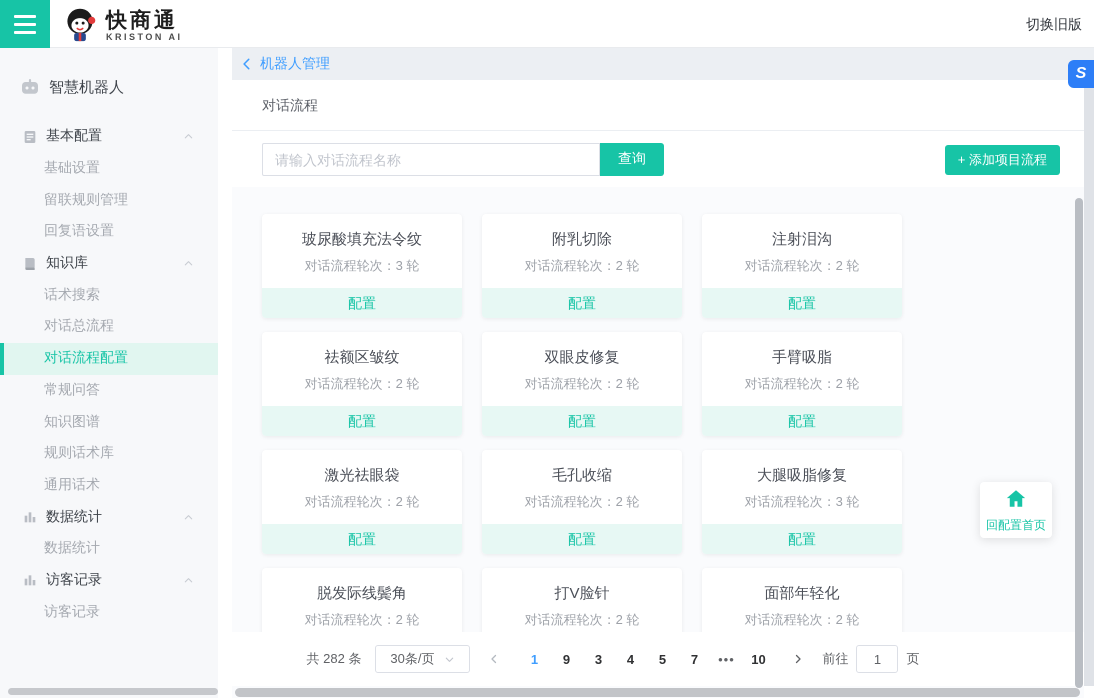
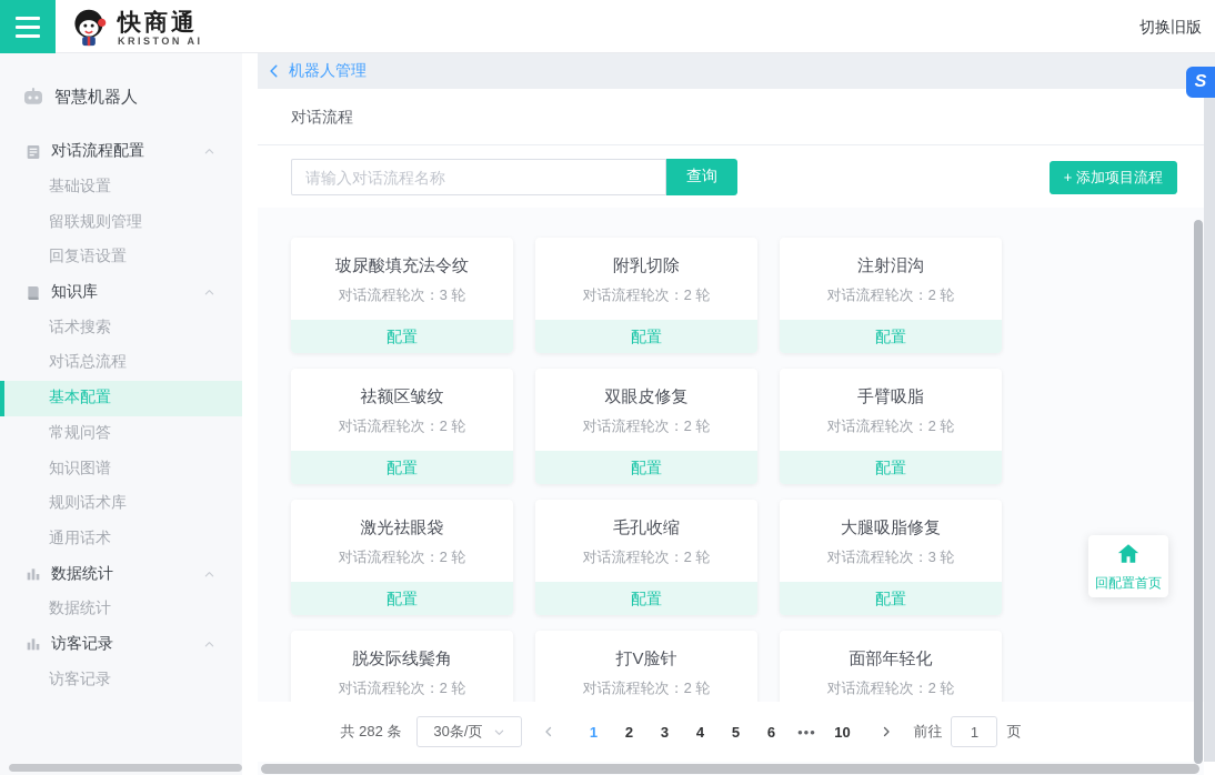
  快商通
  KRISTON AI
  切换旧版
  智慧机器人
- 基本配置
+ 对话流程配置
  基础设置
  留联规则管理
  回复语设置
  知识库
  话术搜索
  对话总流程
- 对话流程配置
+ 基本配置
  常规问答
  知识图谱
  规则话术库
  通用话术
  数据统计
  数据统计
  访客记录
  访客记录
  机器人管理
  对话流程
  请输入对话流程名称
  查询
  + 添加项目流程
  玻尿酸填充法令纹
  对话流程轮次：3 轮
  配置
  附乳切除
  对话流程轮次：2 轮
  配置
  注射泪沟
  对话流程轮次：2 轮
  配置
  祛额区皱纹
  对话流程轮次：2 轮
  配置
  双眼皮修复
  对话流程轮次：2 轮
  配置
  手臂吸脂
  对话流程轮次：2 轮
  配置
  激光祛眼袋
  对话流程轮次：2 轮
  配置
  毛孔收缩
  对话流程轮次：2 轮
  配置
  大腿吸脂修复
  对话流程轮次：3 轮
  配置
  脱发际线鬓角
  对话流程轮次：2 轮
  打V脸针
  对话流程轮次：2 轮
  面部年轻化
  对话流程轮次：2 轮
  共 282 条
  30条/页
  1
- 9
+ 2
  3
  4
  5
- 7
+ 6
  •••
  10
  前往
  1
  页
  回配置首页
  S
